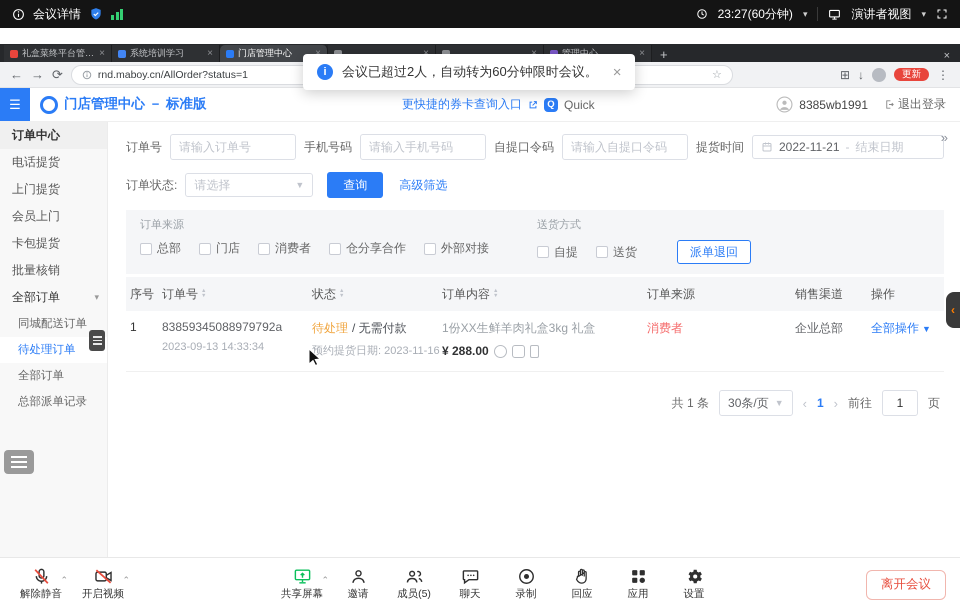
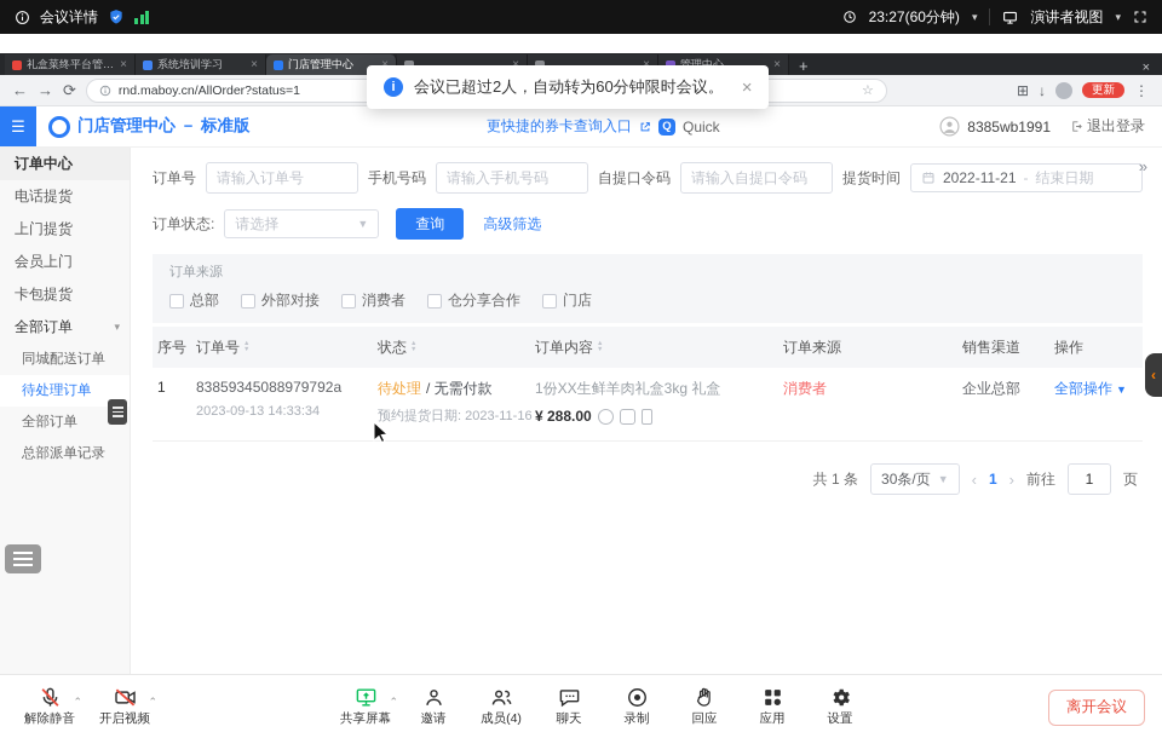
  会议详情
  23:27(60分钟)
  ▾
  演讲者视图
  ▾
  礼盒菜终平台管理
  ×
  系统培训学习
  ×
  门店管理中心
  管理中心
  ×
  +
  ×
  ←
  →
  ⟳
  rnd.maboy.cn/AllOrder?status=1
  ☆
  ⊞
  ↓
  更新
  ⋮
  ☰
  门店管理中心 － 标准版
  更快捷的券卡查询入口
  Q
  Quick
  8385wb1991
  退出登录
  订单中心
  电话提货
  上门提货
  会员上门
  卡包提货
- 批量核销
  全部订单
  ▾
  同城配送订单
  待处理订单
  全部订单
  总部派单记录
  »
  订单号
  请输入订单号
  手机号码
  请输入手机号码
  自提口令码
  请输入自提口令码
  提货时间
  2022-11-21
  -
  结束日期
  订单状态:
  请选择
  ▼
  查询
  高级筛选
  订单来源
  总部
- 门店
+ 外部对接
  消费者
  仓分享合作
- 外部对接
+ 门店
- 送货方式
- 自提
- 送货
- 派单退回
  序号
  订单号
  状态
  订单内容
  订单来源
  销售渠道
  操作
  1
  83859345088979792a
  2023-09-13 14:33:34
  待处理 / 无需付款
  预约提货日期: 2023-11-16
  1份XX生鲜羊肉礼盒3kg 礼盒
  ¥ 288.00
  消费者
  企业总部
  全部操作
  ▼
  共 1 条
  30条/页
  ▼
  ‹
  1
  ›
  前往
  1
  页
  解除静音
  ⌃
  开启视频
  ⌃
  共享屏幕
  ⌃
  邀请
- 成员(5)
+ 成员(4)
  聊天
  录制
  回应
  应用
  设置
  离开会议
  i
  会议已超过2人，自动转为60分钟限时会议。
  ×
  ‹
